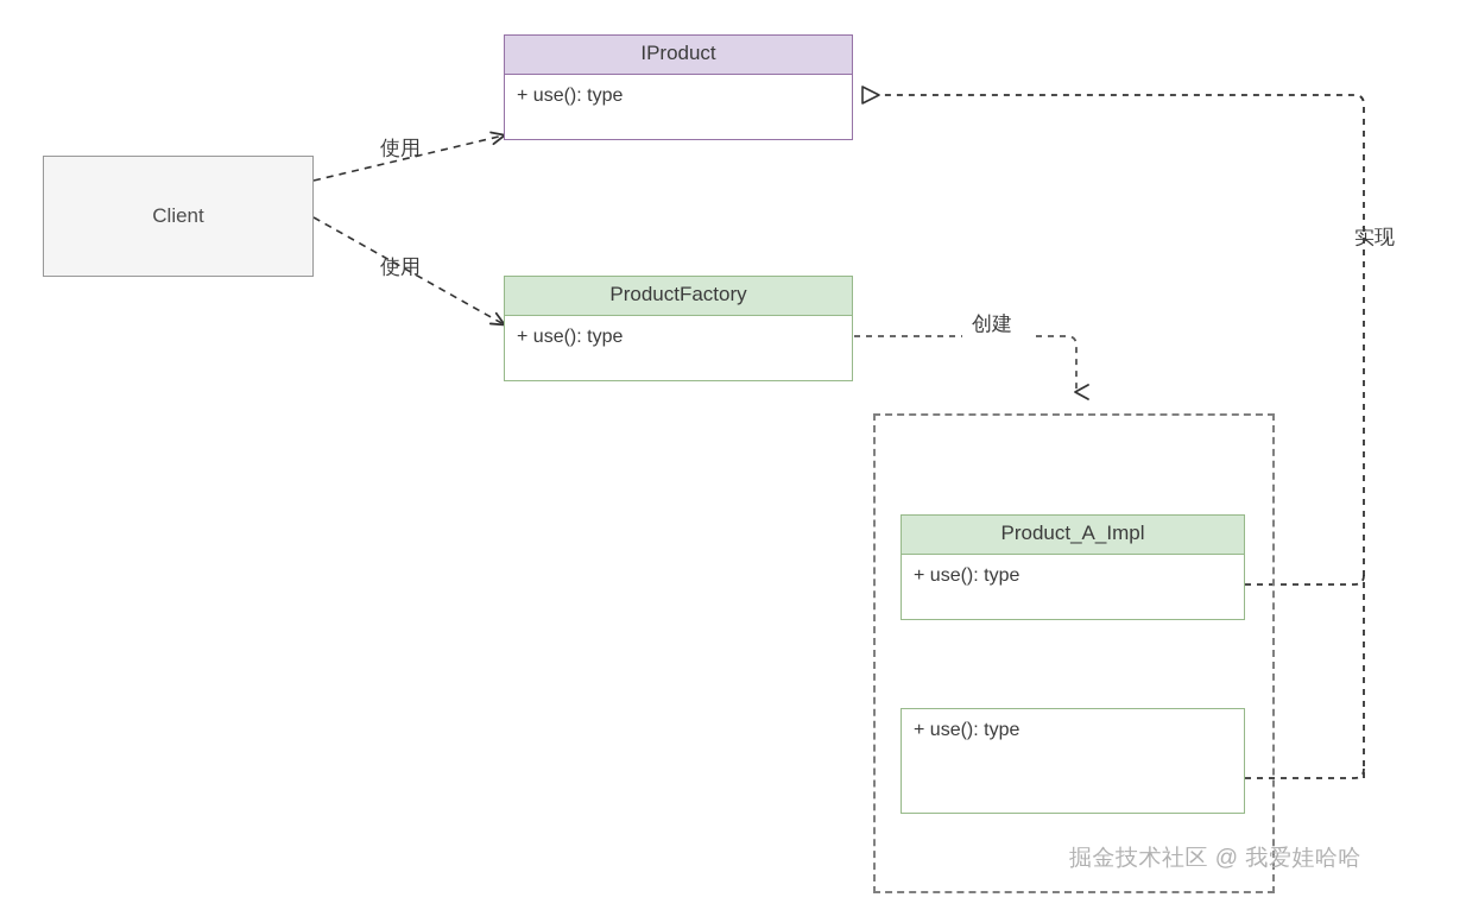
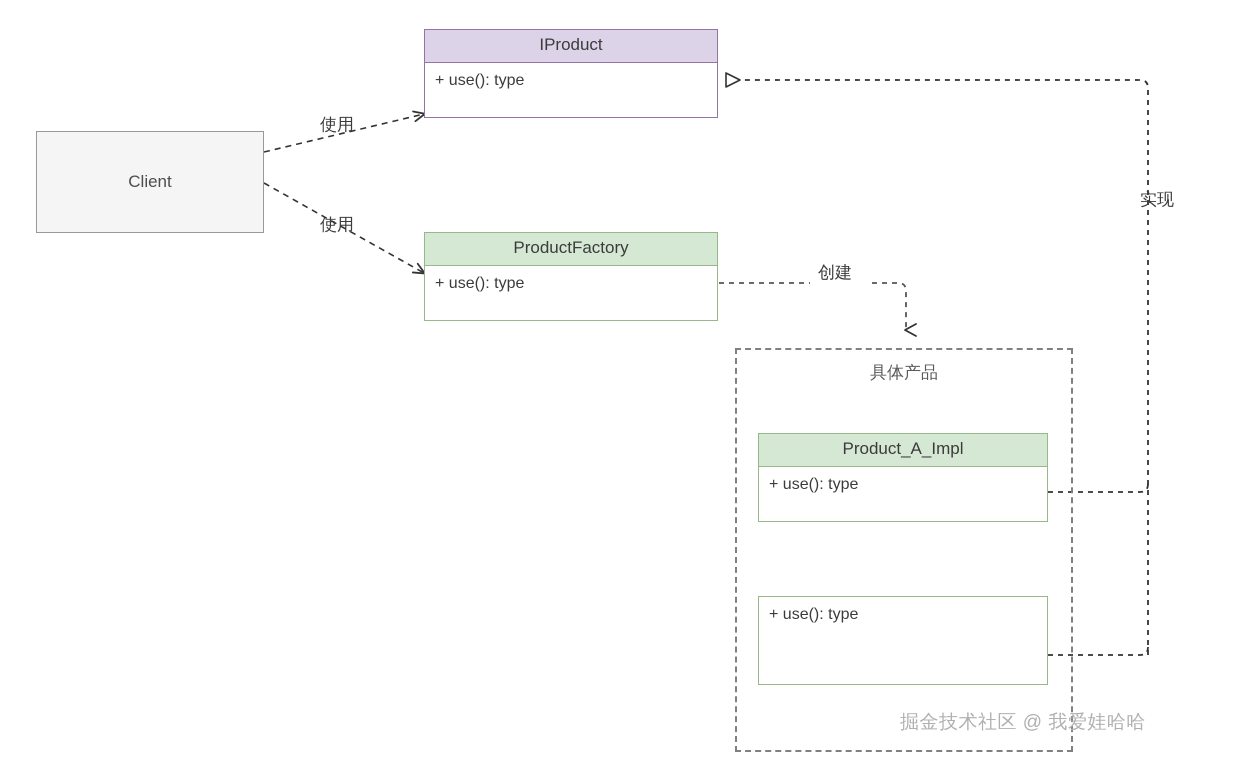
+ 具体产品
  Client
  IProduct
  + use(): type
  ProductFactory
  + use(): type
  Product_A_Impl
  + use(): type
  + use(): type
  使用
  使用
  创建
  实现
  掘金技术社区 @ 我爱娃哈哈
